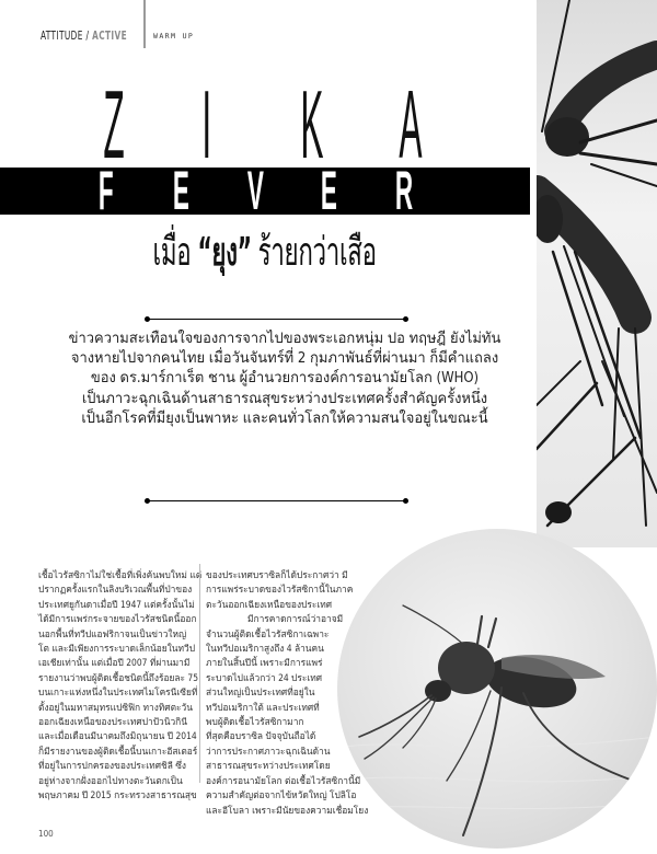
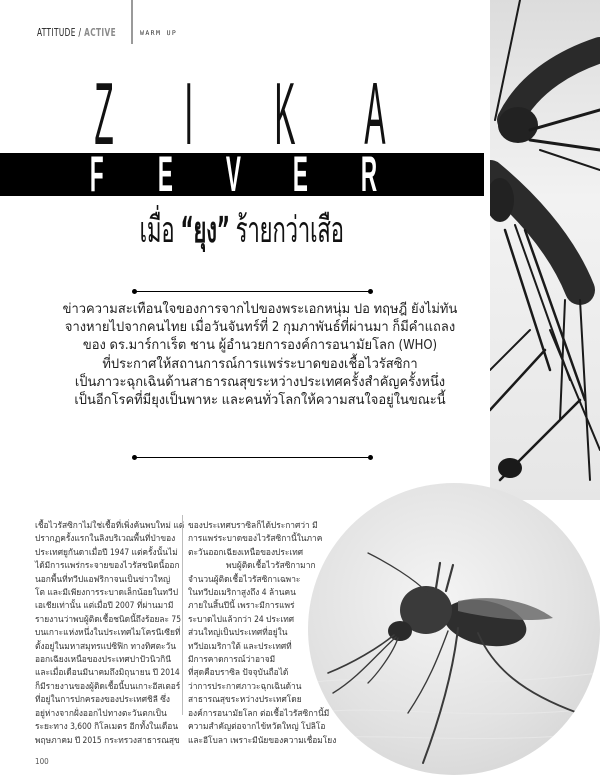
  ATTITUDE / ACTIVE
  WARM UP
  Z
  I
  K
  A
  F
  E
  V
  E
  R
  เมื่อ “ยุง” ร้ายกว่าเสือ
  ข่าวความสะเทือนใจของการจากไปของพระเอกหนุ่ม ปอ ทฤษฎี ยังไม่ทัน
  จางหายไปจากคนไทย เมื่อวันจันทร์ที่ 2 กุมภาพันธ์ที่ผ่านมา ก็มีคำแถลง
  ของ ดร.มาร์กาเร็ต ชาน ผู้อำนวยการองค์การอนามัยโลก (WHO)
+ ที่ประกาศให้สถานการณ์การแพร่ระบาดของเชื้อไวรัสซิกา
  เป็นภาวะฉุกเฉินด้านสาธารณสุขระหว่างประเทศครั้งสำคัญครั้งหนึ่ง
  เป็นอีกโรคที่มียุงเป็นพาหะ และคนทั่วโลกให้ความสนใจอยู่ในขณะนี้
  เชื้อไวรัสซิกาไม่ใช่เชื้อที่เพิ่งค้นพบใหม่ แ
  ปรากฏครั้งแรกในลิงบริเวณพื้นที่ป่าของ
  ประเทศยูกันดาเมื่อปี 1947 แต่ครั้งนั้นไม่
  ได้มีการแพร่กระจายของไวรัสชนิดนี้ออก
  นอกพื้นที่ทวีปแอฟริกาจนเป็นข่าวใหญ่
  โต และมีเพียงการระบาดเล็กน้อยในทวีป
  เอเชียเท่านั้น แต่เมื่อปี 2007 ที่ผ่านมามี
  รายงานว่าพบผู้ติดเชื้อชนิดนี้ถึงร้อยละ 75
  บนเกาะแห่งหนึ่งในประเทศไมโครนีเซียที่
  ตั้งอยู่ในมหาสมุทรแปซิฟิก ทางทิศตะวัน
  ออกเฉียงเหนือของประเทศปาปัวนิวกินี
  และเมื่อเดือนมีนาคมถึงมิถุนายน ปี 2014
  ก็มีรายงานของผู้ติดเชื้อนี้บนเกาะอีสเตอร์
  ที่อยู่ในการปกครองของประเทศชิลี ซึ่ง
  อยู่ห่างจากฝั่งออกไปทางตะวันตกเป็น
+ ระยะทาง 3,600 กิโลเมตร อีกทั้งในเดือน
  พฤษภาคม ปี 2015 กระทรวงสาธารณสุข
  ของประเทศบราซิลก็ได้ประกาศว่า มี
  การแพร่ระบาดของไวรัสซิกานี้ในภาค
  ตะวันออกเฉียงเหนือของประเทศ
- มีการคาดการณ์ว่าอาจมี
+ พบผู้ติดเชื้อไวรัสซิกามาก
  จำนวนผู้ติดเชื้อไวรัสซิกาเฉพาะ
  ในทวีปอเมริกาสูงถึง 4 ล้านคน
  ภายในสิ้นปีนี้ เพราะมีการแพร่
  ระบาดไปแล้วกว่า 24 ประเทศ
  ส่วนใหญ่เป็นประเทศที่อยู่ใน
  ทวีปอเมริกาใต้ และประเทศที่
- พบผู้ติดเชื้อไวรัสซิกามาก
+ มีการคาดการณ์ว่าอาจมี
  ที่สุดคือบราซิล ปัจจุบันถือได้
  ว่าการประกาศภาวะฉุกเฉินด้าน
  สาธารณสุขระหว่างประเทศโดย
  องค์การอนามัยโลก ต่อเชื้อไวรัสซิกานี้มี
  ความสำคัญต่อจากไข้หวัดใหญ่ โปลิโอ
  และอีโบลา เพราะมีนัยของความเชื่อมโยง
  100
